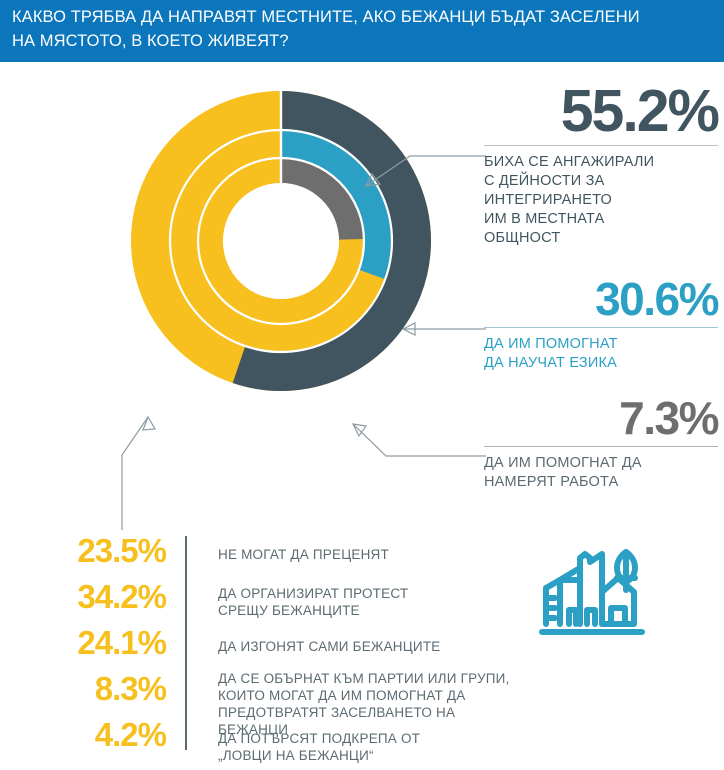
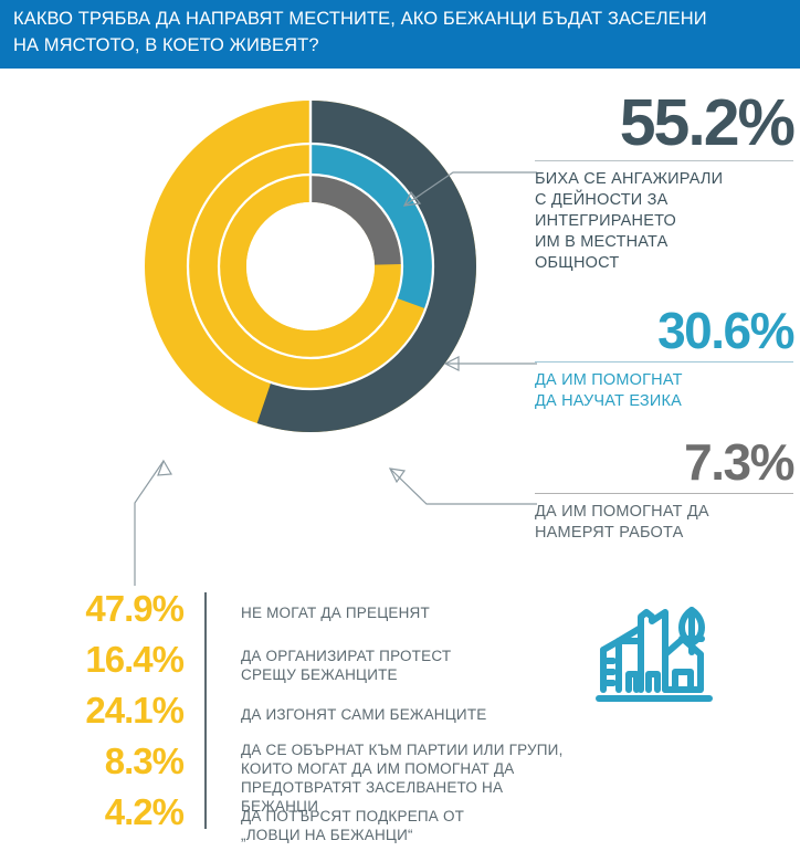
  КАКВО ТРЯБВА ДА НАПРАВЯТ МЕСТНИТЕ, АКО БЕЖАНЦИ БЪДАТ ЗАСЕЛЕНИ
  НА МЯСТОТО, В КОЕТО ЖИВЕЯТ?
  55.2%
  БИХА СЕ АНГАЖИРАЛИ
  С ДЕЙНОСТИ ЗА
  ИНТЕГРИРАНЕТО
  ИМ В МЕСТНАТА
  ОБЩНОСТ
  30.6%
  ДА ИМ ПОМОГНАТ
  ДА НАУЧАТ ЕЗИКА
  7.3%
  ДА ИМ ПОМОГНАТ ДА
  НАМЕРЯТ РАБОТА
- 23.5%
+ 47.9%
- 34.2%
+ 16.4%
  24.1%
  8.3%
  4.2%
  НЕ МОГАТ ДА ПРЕЦЕНЯТ
  ДА ОРГАНИЗИРАТ ПРОТЕСТ
  СРЕЩУ БЕЖАНЦИТЕ
  ДА ИЗГОНЯТ САМИ БЕЖАНЦИТЕ
  ДА СЕ ОБЪРНАТ КЪМ ПАРТИИ ИЛИ ГРУПИ,
  КОИТО МОГАТ ДА ИМ ПОМОГНАТ ДА
  ПРЕДОТВРАТЯТ ЗАСЕЛВАНЕТО НА БЕЖАНЦИ
  ДА ПОТЪРСЯТ ПОДКРЕПА ОТ
  „ЛОВЦИ НА БЕЖАНЦИ“
